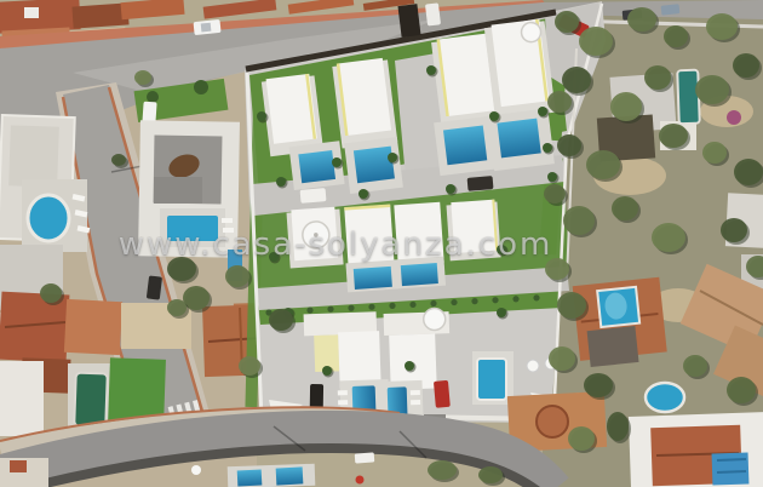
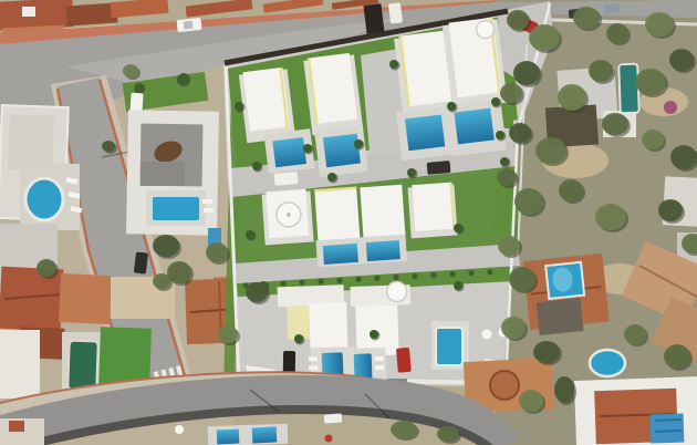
- www.casa-solyanza.com
